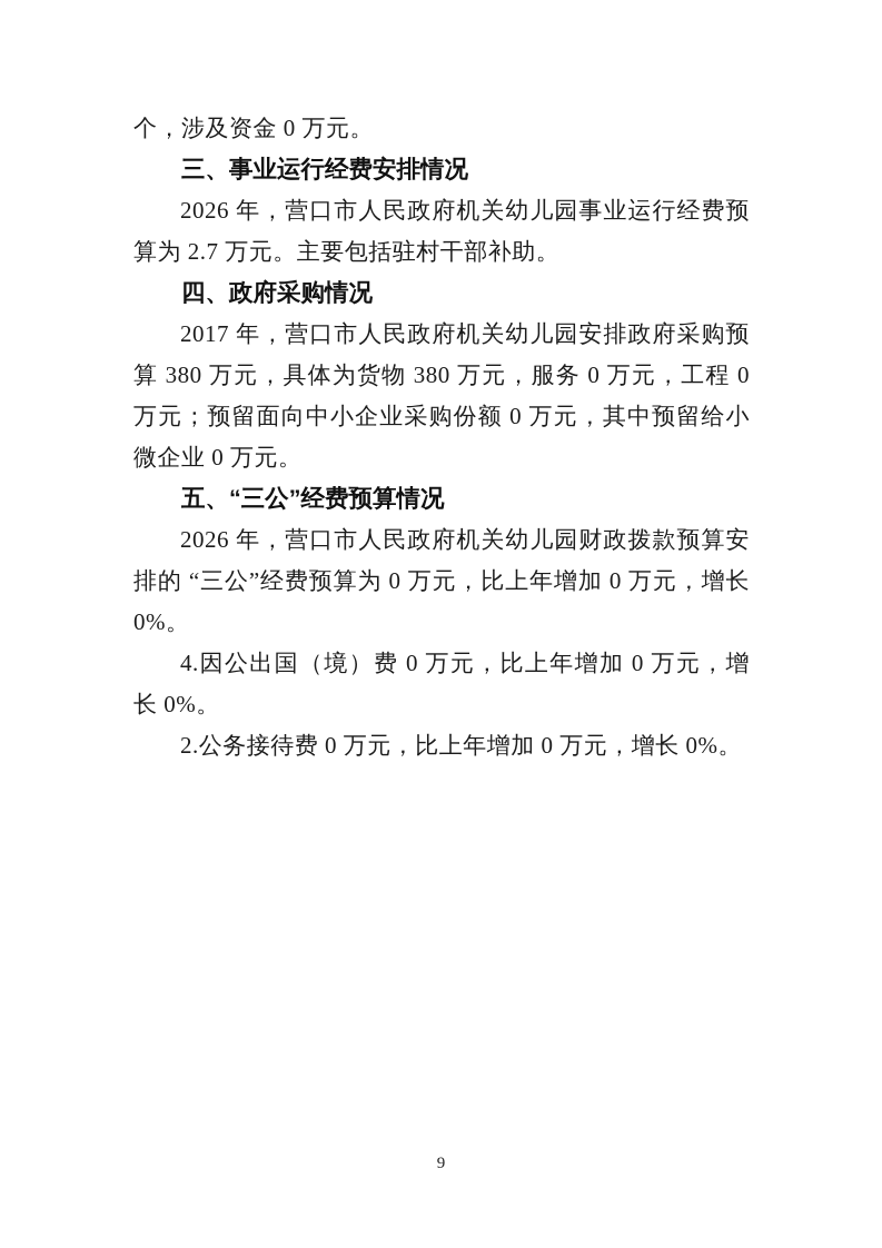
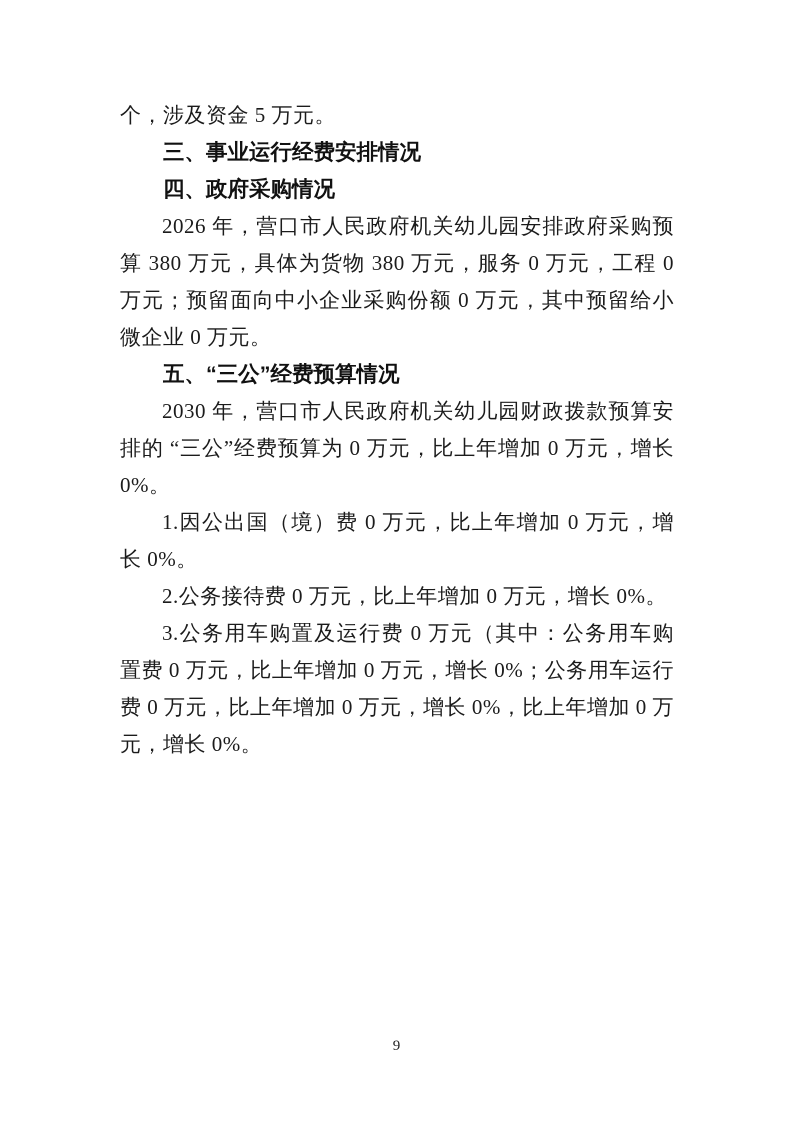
- 个，涉及资金 0 万元。
+ 个，涉及资金 5 万元。
  三、事业运行经费安排情况
- 2026 年，营口市人民政府机关幼儿园事业运行经费预算为 2.7 万元。主要包括驻村干部补助。
  四、政府采购情况
- 2017 年，营口市人民政府机关幼儿园安排政府采购预算 380 万元，具体为货物 380 万元，服务 0 万元，工程 0 万元；预留面向中小企业采购份额 0 万元，其中预留给小微企业 0 万元。
+ 2026 年，营口市人民政府机关幼儿园安排政府采购预算 380 万元，具体为货物 380 万元，服务 0 万元，工程 0 万元；预留面向中小企业采购份额 0 万元，其中预留给小微企业 0 万元。
  五、“三公”经费预算情况
- 2026 年，营口市人民政府机关幼儿园财政拨款预算安排的 “三公”经费预算为 0 万元，比上年增加 0 万元，增长 0%。
+ 2030 年，营口市人民政府机关幼儿园财政拨款预算安排的 “三公”经费预算为 0 万元，比上年增加 0 万元，增长 0%。
- 4.因公出国（境）费 0 万元，比上年增加 0 万元，增长 0%。
+ 1.因公出国（境）费 0 万元，比上年增加 0 万元，增长 0%。
  2.公务接待费 0 万元，比上年增加 0 万元，增长 0%。
+ 3.公务用车购置及运行费 0 万元（其中：公务用车购置费 0 万元，比上年增加 0 万元，增长 0%；公务用车运行费 0 万元，比上年增加 0 万元，增长 0%，比上年增加 0 万元，增长 0%。
  9
